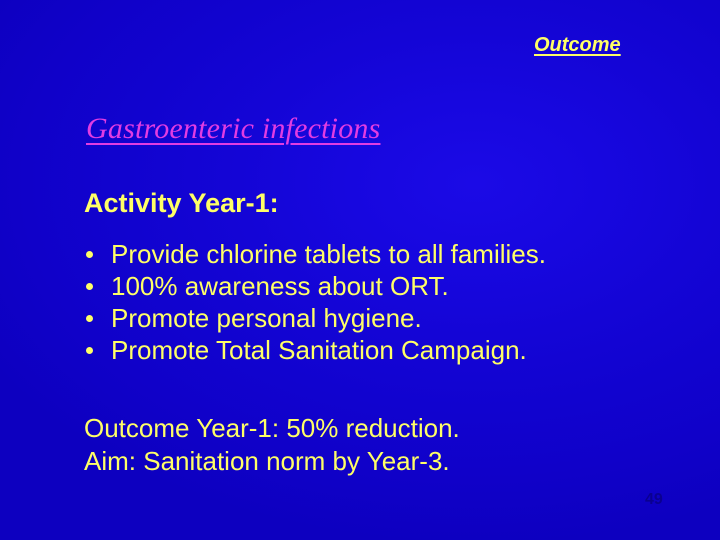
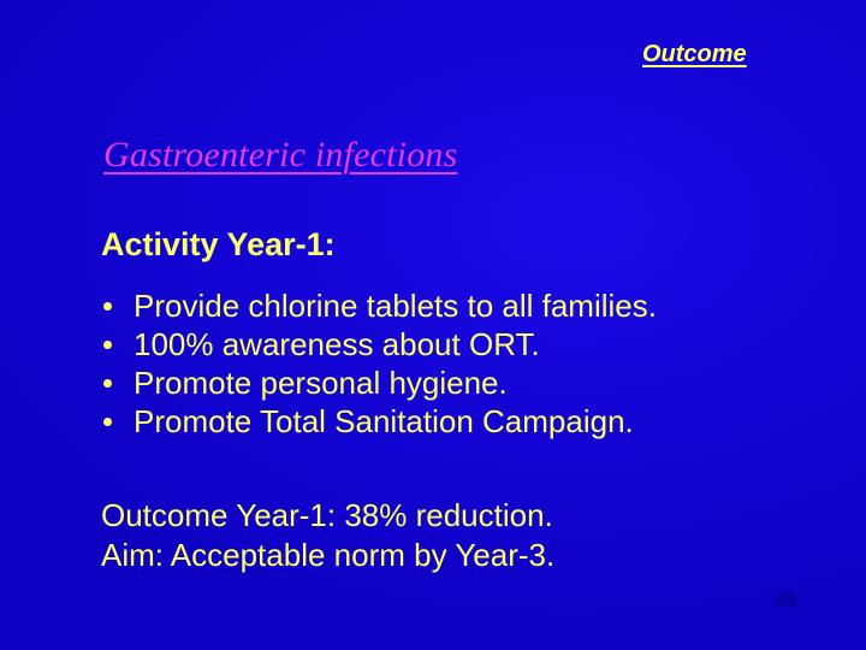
  Outcome
  Gastroenteric infections
  Activity Year-1:
  Provide chlorine tablets to all families.
  100% awareness about ORT.
  Promote personal hygiene.
  Promote Total Sanitation Campaign.
- Outcome Year-1: 50% reduction.
+ Outcome Year-1: 38% reduction.
- Aim: Sanitation norm by Year-3.
+ Aim: Acceptable norm by Year-3.
  49
